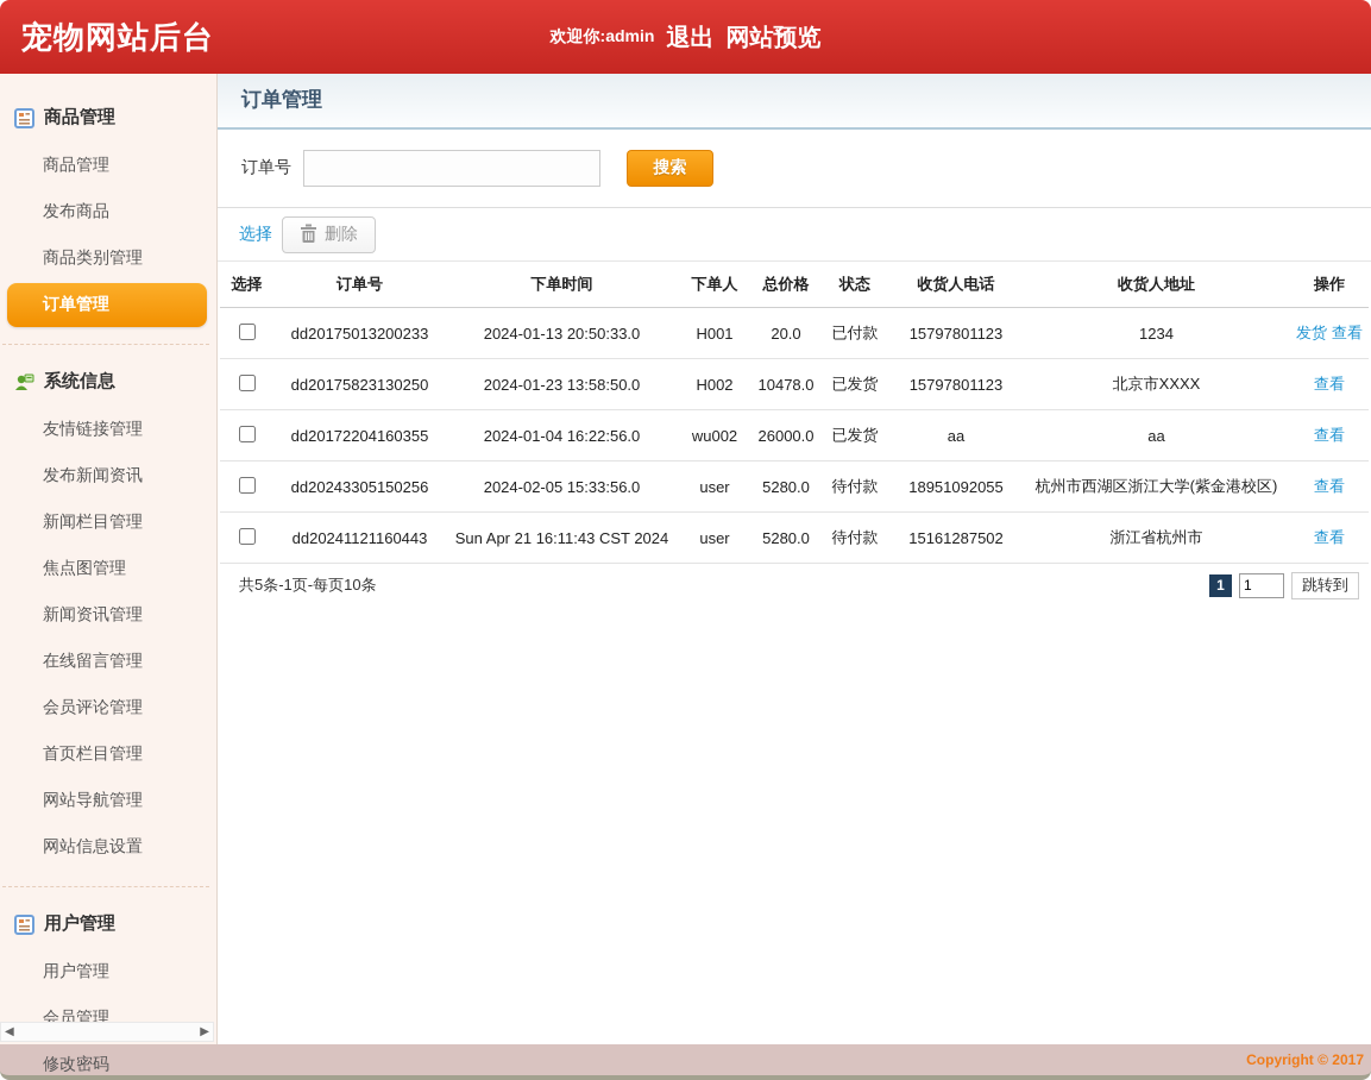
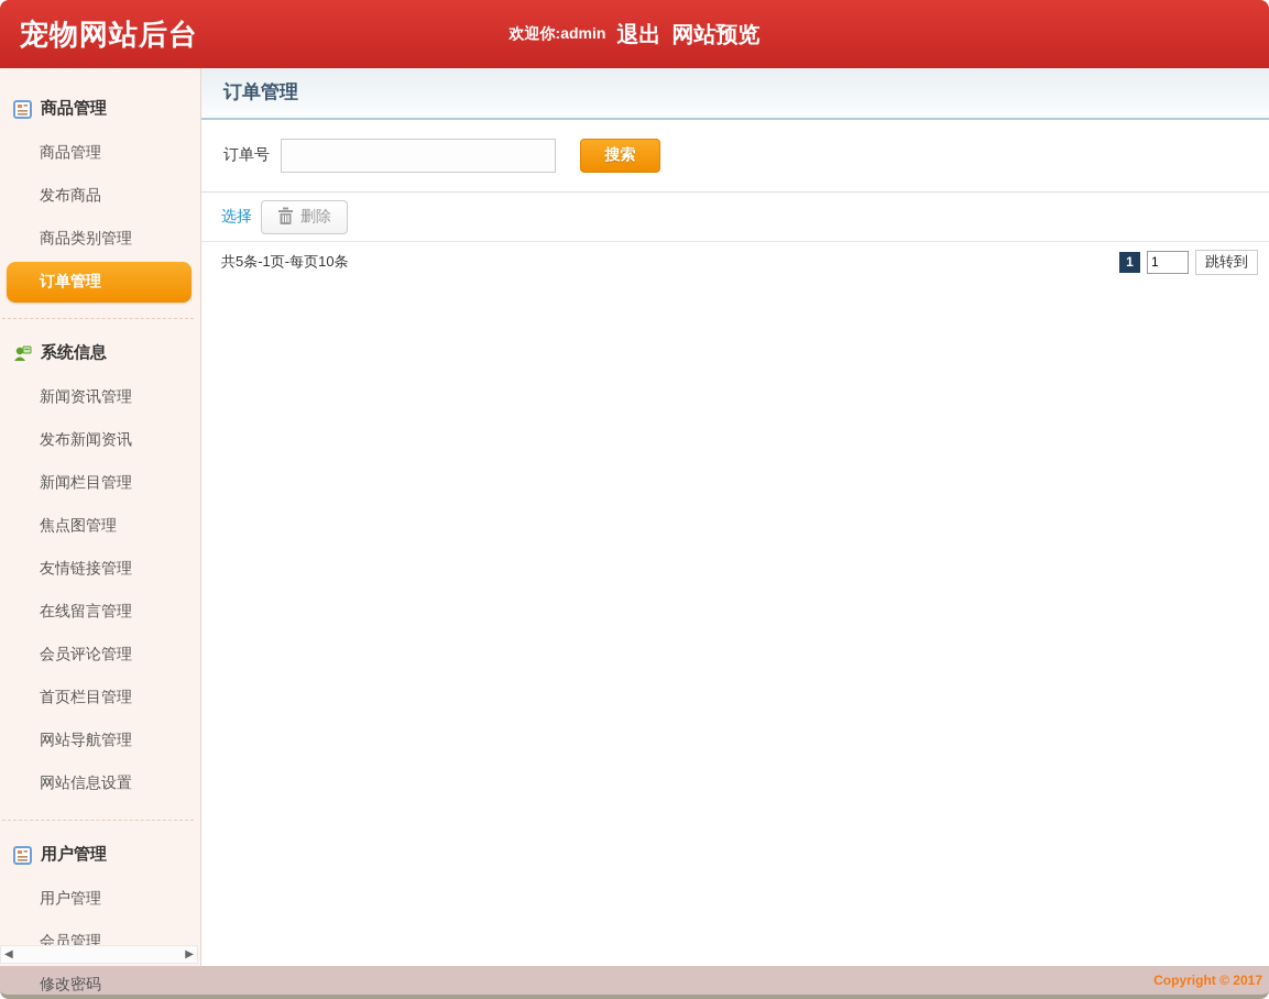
  宠物网站后台
  欢迎你:admin
  退出
  网站预览
  商品管理
  商品管理
  发布商品
  商品类别管理
  订单管理
  系统信息
- 友情链接管理
+ 新闻资讯管理
  发布新闻资讯
  新闻栏目管理
  焦点图管理
- 新闻资讯管理
+ 友情链接管理
  在线留言管理
  会员评论管理
  首页栏目管理
  网站导航管理
  网站信息设置
  用户管理
  用户管理
  会员管理
  修改密码
  ◀
  ▶
  订单管理
  订单号
  搜索
  选择
  删除
- 选择	订单号	下单时间	下单人	总价格	状态	收货人电话	收货人地址	操作
- 	dd20175013200233	2024-01-13 20:50:33.0	H001	20.0	已付款	15797801123	1234	发货 查看
- 	dd20175823130250	2024-01-23 13:58:50.0	H002	10478.0	已发货	15797801123	北京市XXXX	查看
- 	dd20172204160355	2024-01-04 16:22:56.0	wu002	26000.0	已发货	aa	aa	查看
- 	dd20243305150256	2024-02-05 15:33:56.0	user	5280.0	待付款	18951092055	杭州市西湖区浙江大学(紫金港校区)	查看
- 	dd20241121160443	Sun Apr 21 16:11:43 CST 2024	user	5280.0	待付款	15161287502	浙江省杭州市	查看
  共5条-1页-每页10条
  1
  1
  跳转到
  Copyright © 2017
